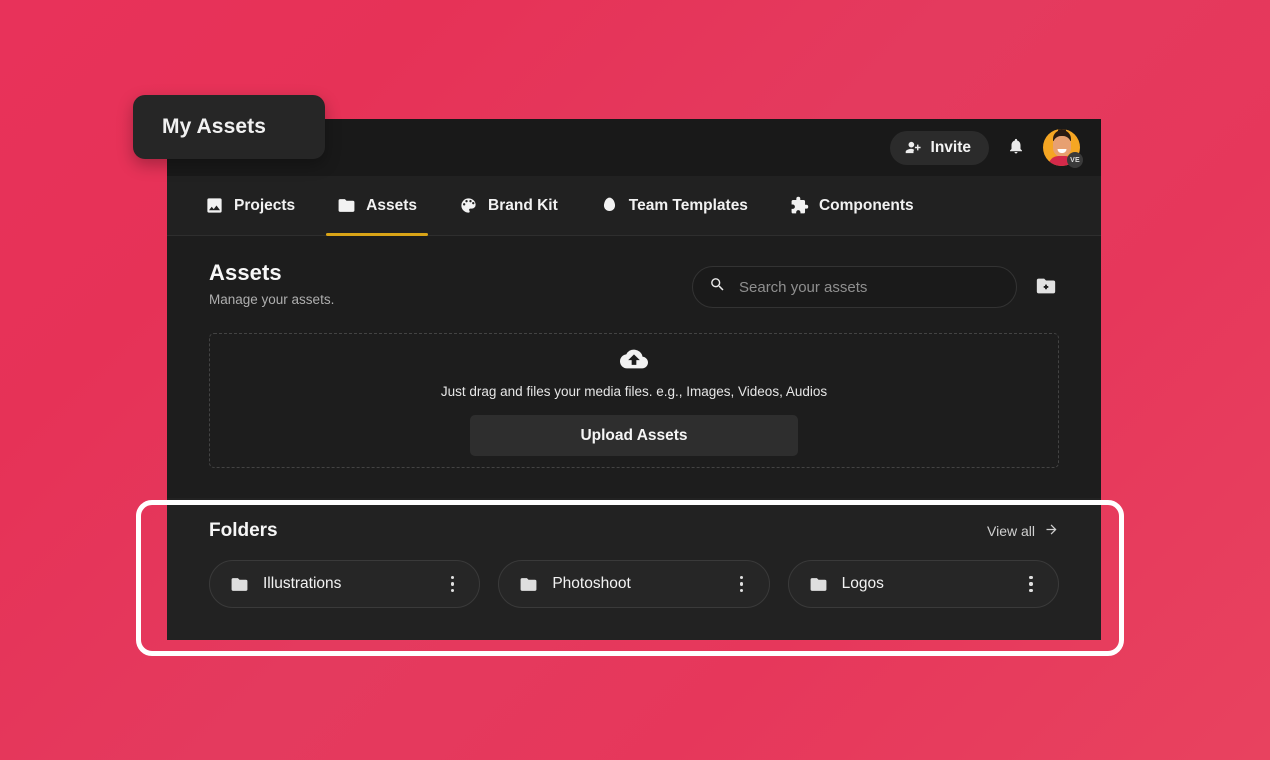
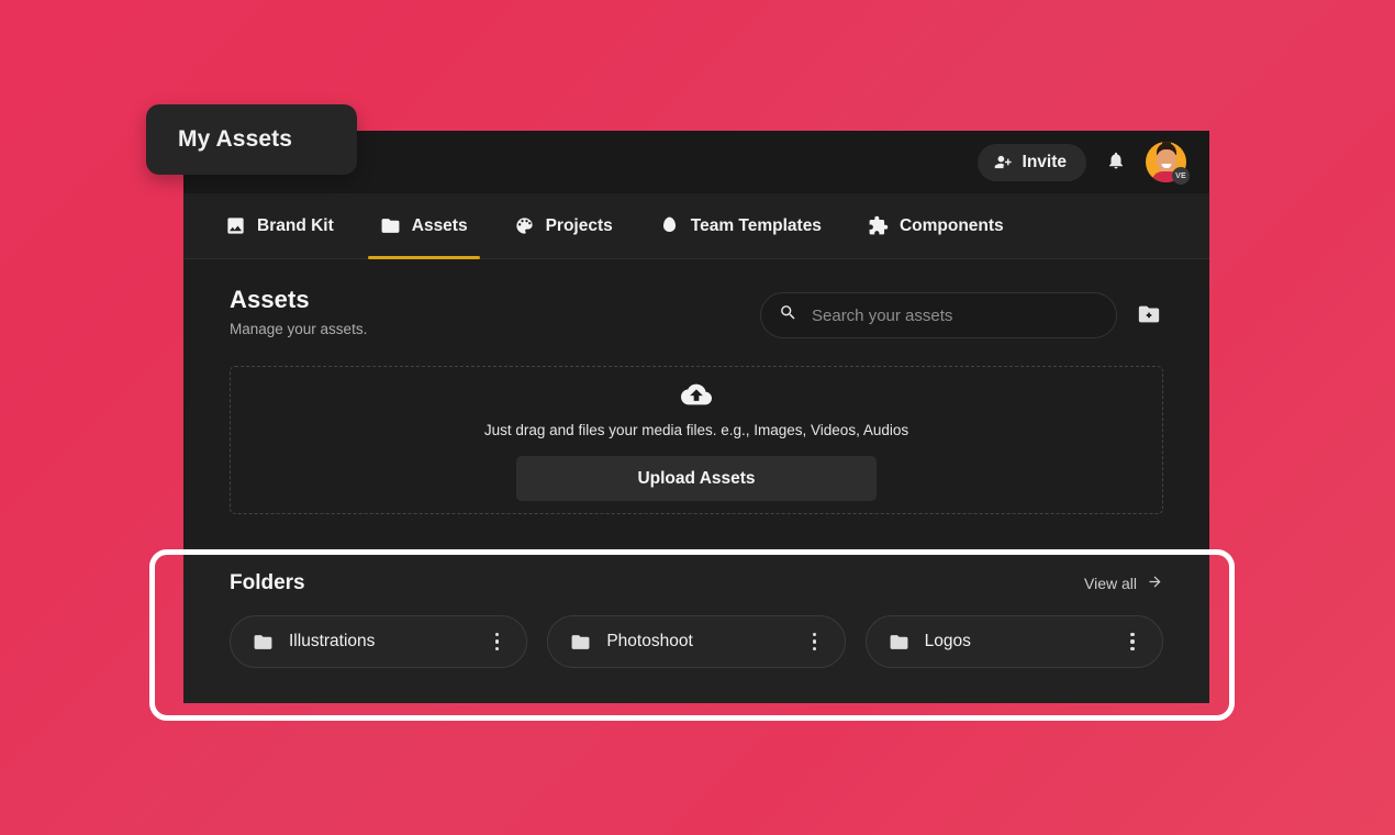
  Invite
- Projects
+ Brand Kit
  Assets
- Brand Kit
+ Projects
  Team Templates
  Components
  Assets
  Manage your assets.
  Search your assets
  Just drag and files your media files. e.g., Images, Videos, Audios
  Upload Assets
  Folders
  View all
  Illustrations
  Photoshoot
  Logos
  My Assets
